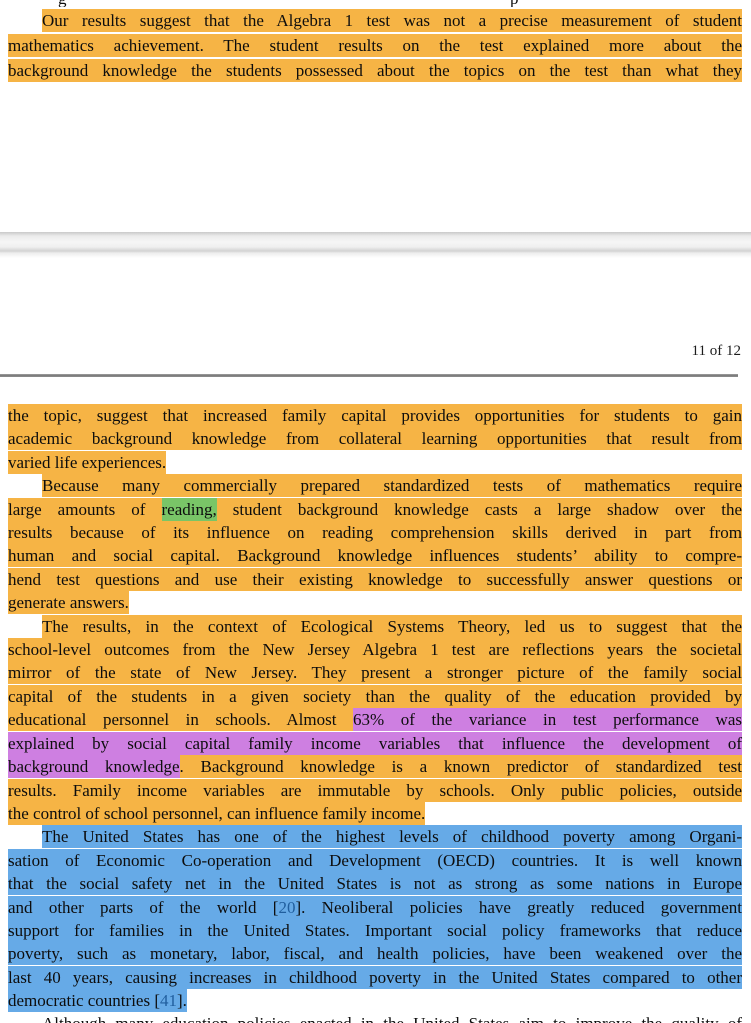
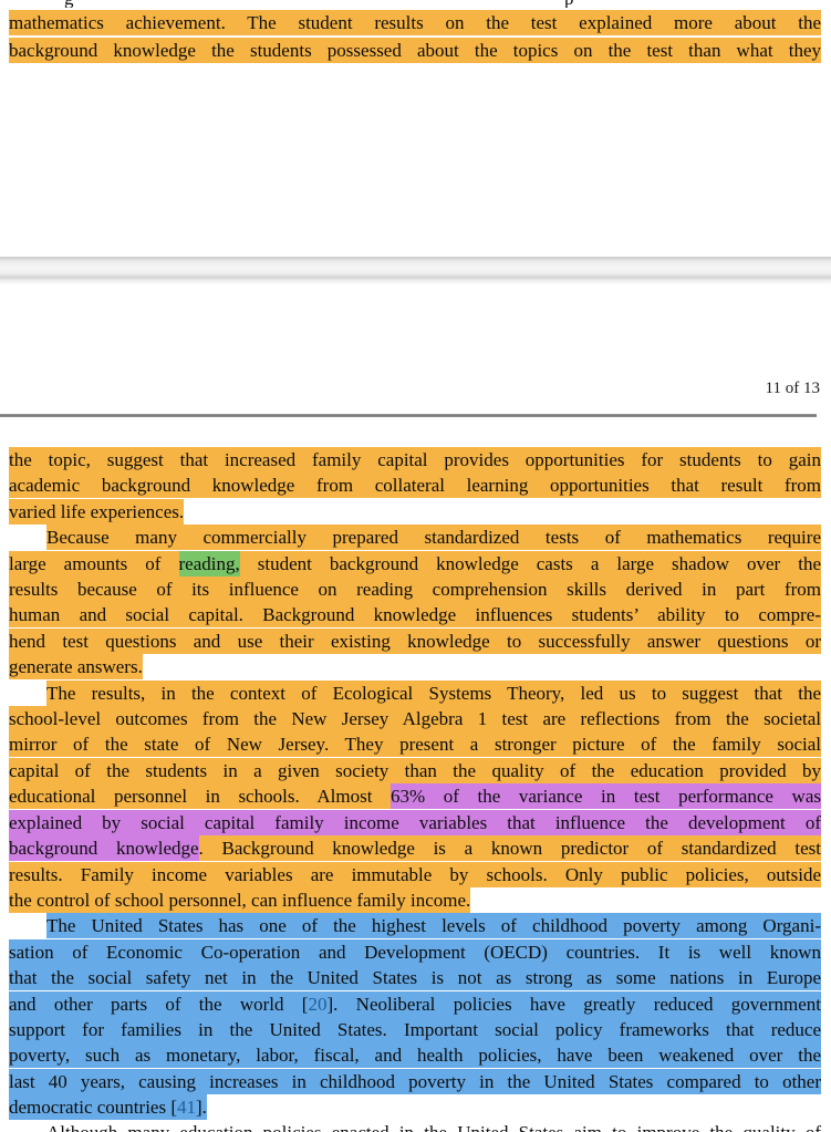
- Our results suggest that the Algebra 1 test was not a precise measurement of student
  mathematics achievement. The student results on the test explained more about the
  background knowledge the students possessed about the topics on the test than what they
- 11 of 12
+ 11 of 13
  the topic, suggest that increased family capital provides opportunities for students to gain
  academic background knowledge from collateral learning opportunities that result from
  varied life experiences.
  Because many commercially prepared standardized tests of mathematics require
  large amounts of reading, student background knowledge casts a large shadow over the
  results because of its influence on reading comprehension skills derived in part from
  human and social capital. Background knowledge influences students’ ability to compre-
  hend test questions and use their existing knowledge to successfully answer questions or
  generate answers.
  The results, in the context of Ecological Systems Theory, led us to suggest that the
- school-level outcomes from the New Jersey Algebra 1 test are reflections years the societal
+ school-level outcomes from the New Jersey Algebra 1 test are reflections from the societal
  mirror of the state of New Jersey. They present a stronger picture of the family social
  capital of the students in a given society than the quality of the education provided by
  educational personnel in schools. Almost 63% of the variance in test performance was
  explained by social capital family income variables that influence the development of
  background knowledge. Background knowledge is a known predictor of standardized test
  results. Family income variables are immutable by schools. Only public policies, outside
  the control of school personnel, can influence family income.
  The United States has one of the highest levels of childhood poverty among Organi-
  sation of Economic Co-operation and Development (OECD) countries. It is well known
  that the social safety net in the United States is not as strong as some nations in Europe
  and other parts of the world [20]. Neoliberal policies have greatly reduced government
  support for families in the United States. Important social policy frameworks that reduce
  poverty, such as monetary, labor, fiscal, and health policies, have been weakened over the
  last 40 years, causing increases in childhood poverty in the United States compared to other
  democratic countries [41].
